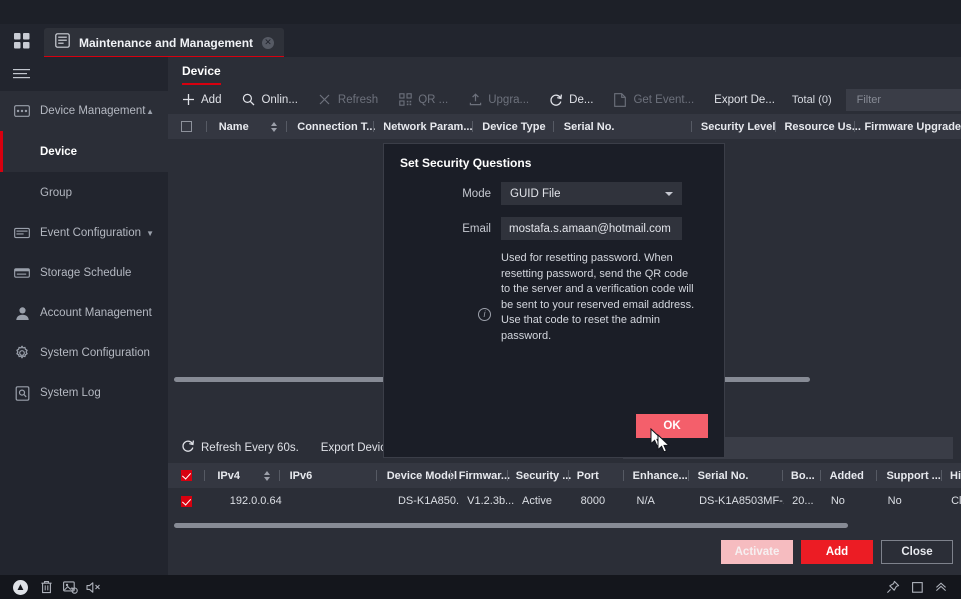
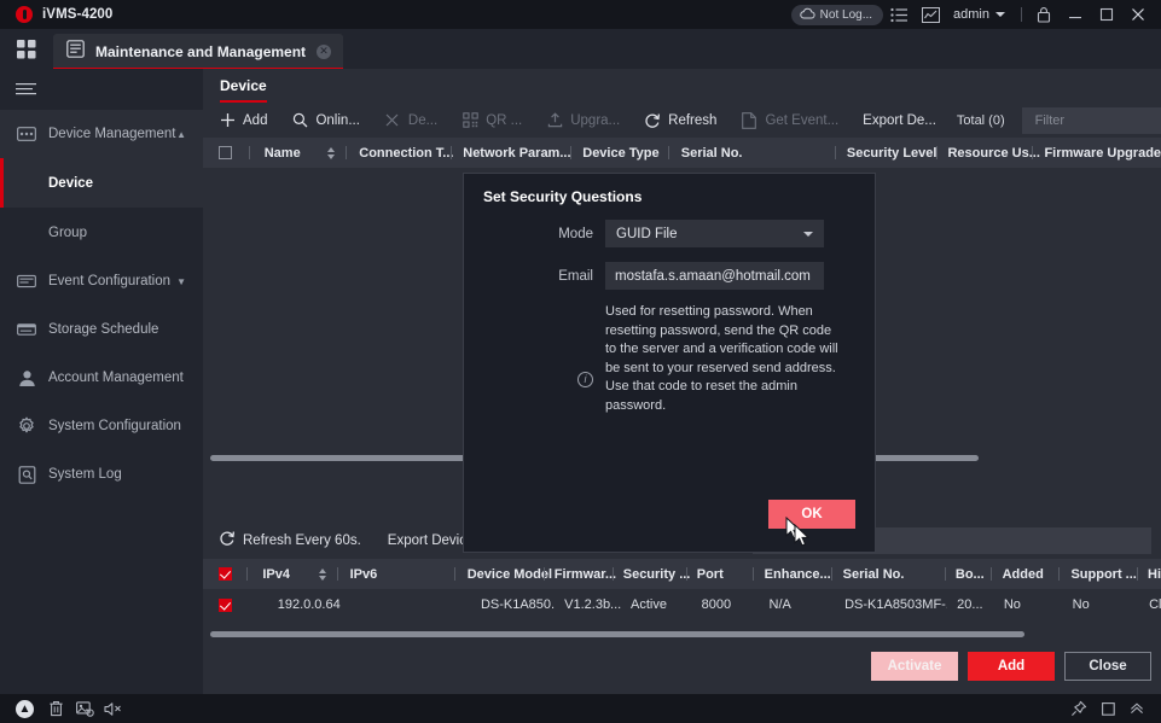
+ iVMS-4200
+ Not Log...
+ admin
  Maintenance and Management
  ✕
  Device Management
  ▲
  Device
  Group
  Event Configuration
  ▼
  Storage Schedule
  Account Management
  System Configuration
  System Log
  Device
  Add
  Onlin...
- Refresh
+ De...
  QR ...
  Upgra...
- De...
+ Refresh
  Get Event...
  Export De...
  Total (0)
  Filter
  Name
  Connection T..
  Network Param...
  Device Type
  Serial No.
  Security Level
  Resource Us.
  Firmware Upgrade
  Refresh Every 60s.
  Export Devi
  IPv4
  IPv6
  Device Mod
  Firmwar..
  Security .
  Port
  Enhance...
  Serial No.
  Bo...
  Added
  Support ...
  Hi
  192.0.0.64
  DS-K1A850.
  V1.2.3b...
  Active
  8000
  N/A
  DS-K1A8503MF-
  20...
  No
  No
  Cl
  Activate
  Add
  Close
  ▲
  Set Security Questions
  Mode
  GUID File
  Email
  mostafa.s.amaan@hotmail.com
  i
- Used for resetting password. When resetting password, send the QR code to the server and a verification code will be sent to your reserved email address. Use that code to reset the admin password.
+ Used for resetting password. When resetting password, send the QR code to the server and a verification code will be sent to your reserved send address. Use that code to reset the admin password.
  OK
